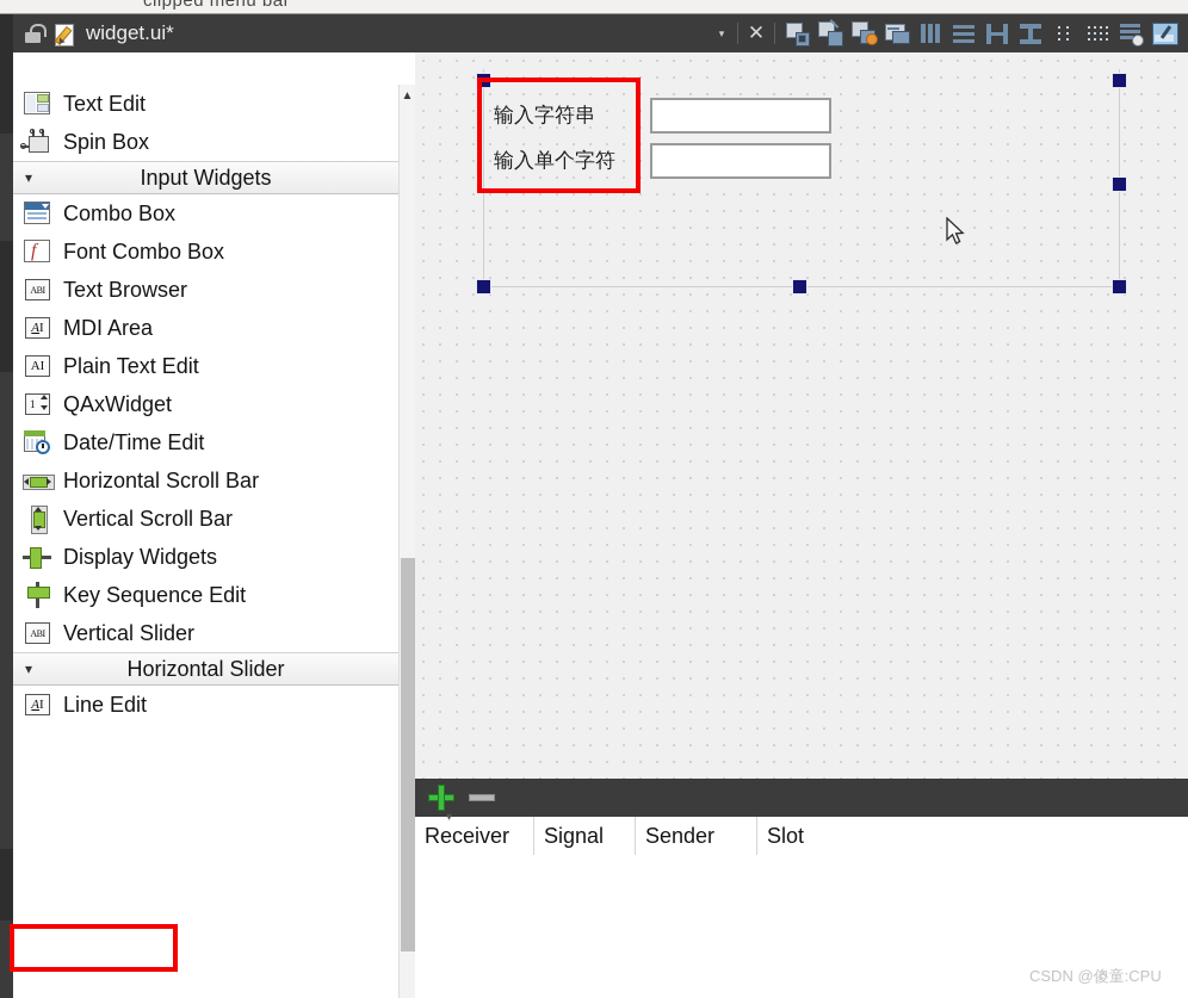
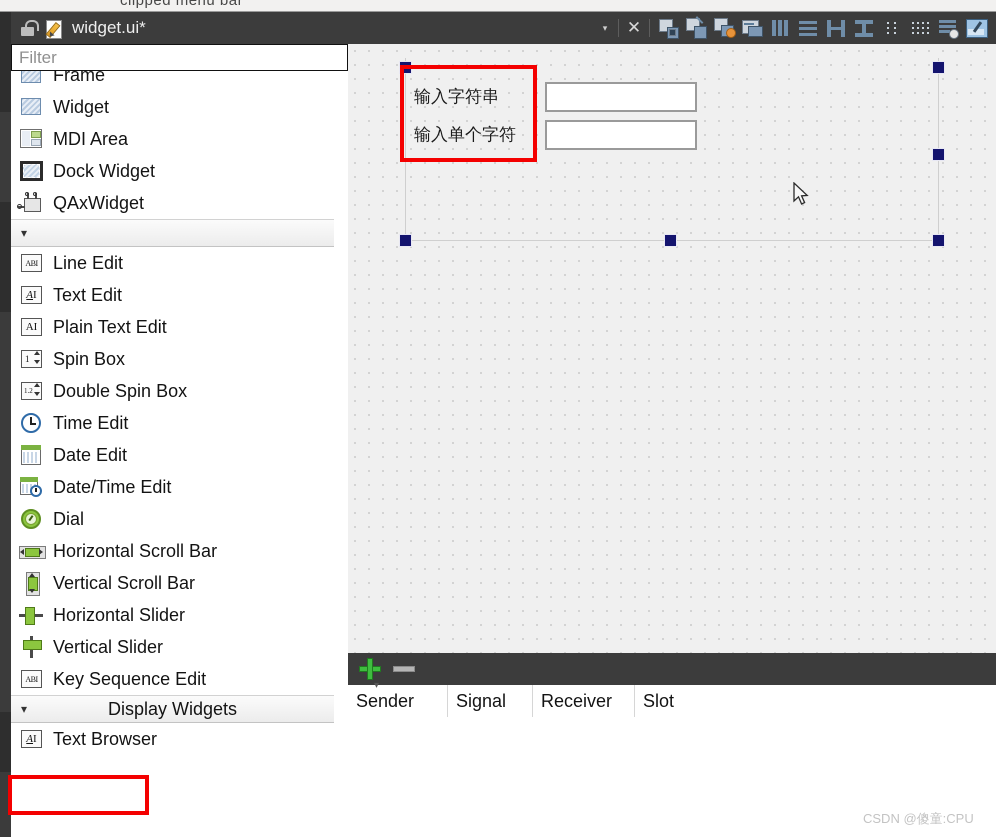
  clipped menu bar
  widget.ui*
  ▾
  ✕
+ Filter
+ Frame
+ Widget
- Text Edit
+ MDI Area
+ Dock Widget
- Spin Box
+ QAxWidget
  ▾
- Input Widgets
- Combo Box
- f
- Font Combo Box
  ABI
- Text Browser
+ Line Edit
  AI
- MDI Area
+ Text Edit
  AI
  Plain Text Edit
  1
- QAxWidget
+ Spin Box
+ 1.2
+ Double Spin Box
+ Time Edit
+ Date Edit
  Date/Time Edit
+ Dial
  Horizontal Scroll Bar
  Vertical Scroll Bar
- Display Widgets
+ Horizontal Slider
- Key Sequence Edit
+ Vertical Slider
  ABI
- Vertical Slider
+ Key Sequence Edit
  ▾
- Horizontal Slider
+ Display Widgets
  AI
- Line Edit
+ Text Browser
- ▲
  输入字符串
  输入单个字符
  ▾
- Receiver
+ Sender
  Signal
- Sender
+ Receiver
  Slot
  CSDN @傻童:CPU
